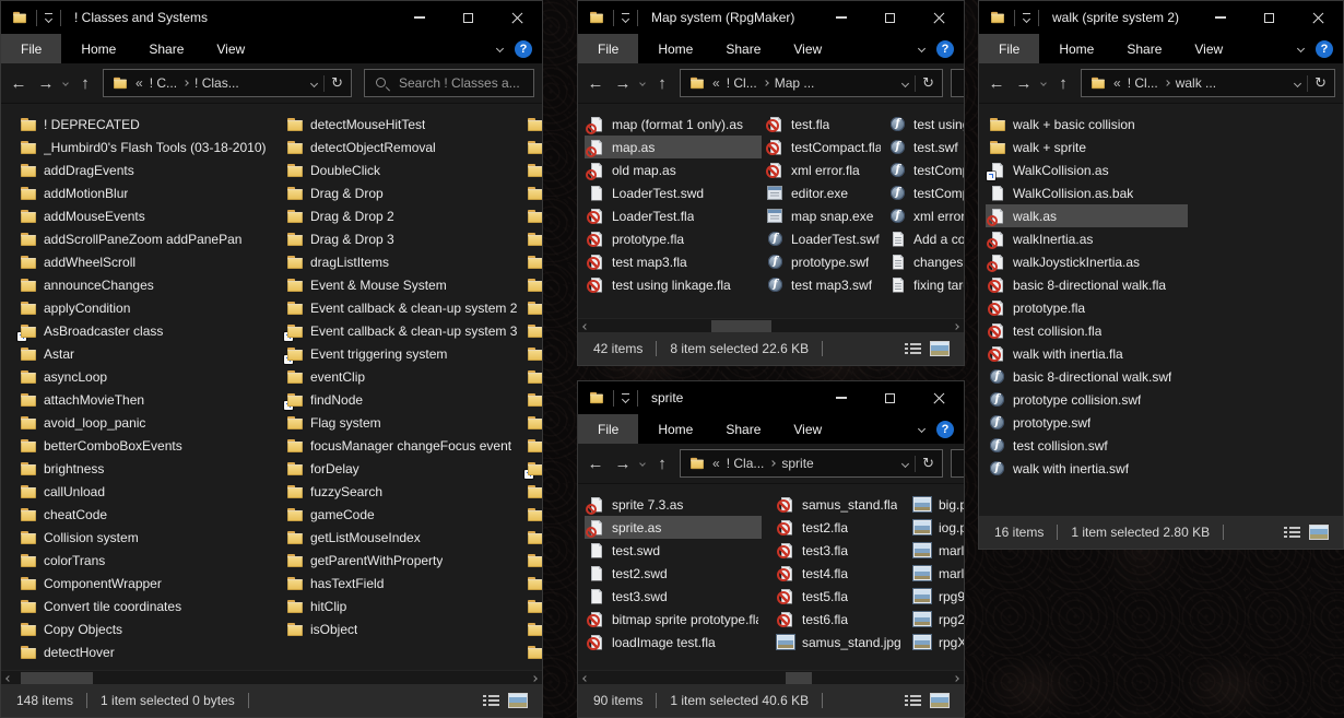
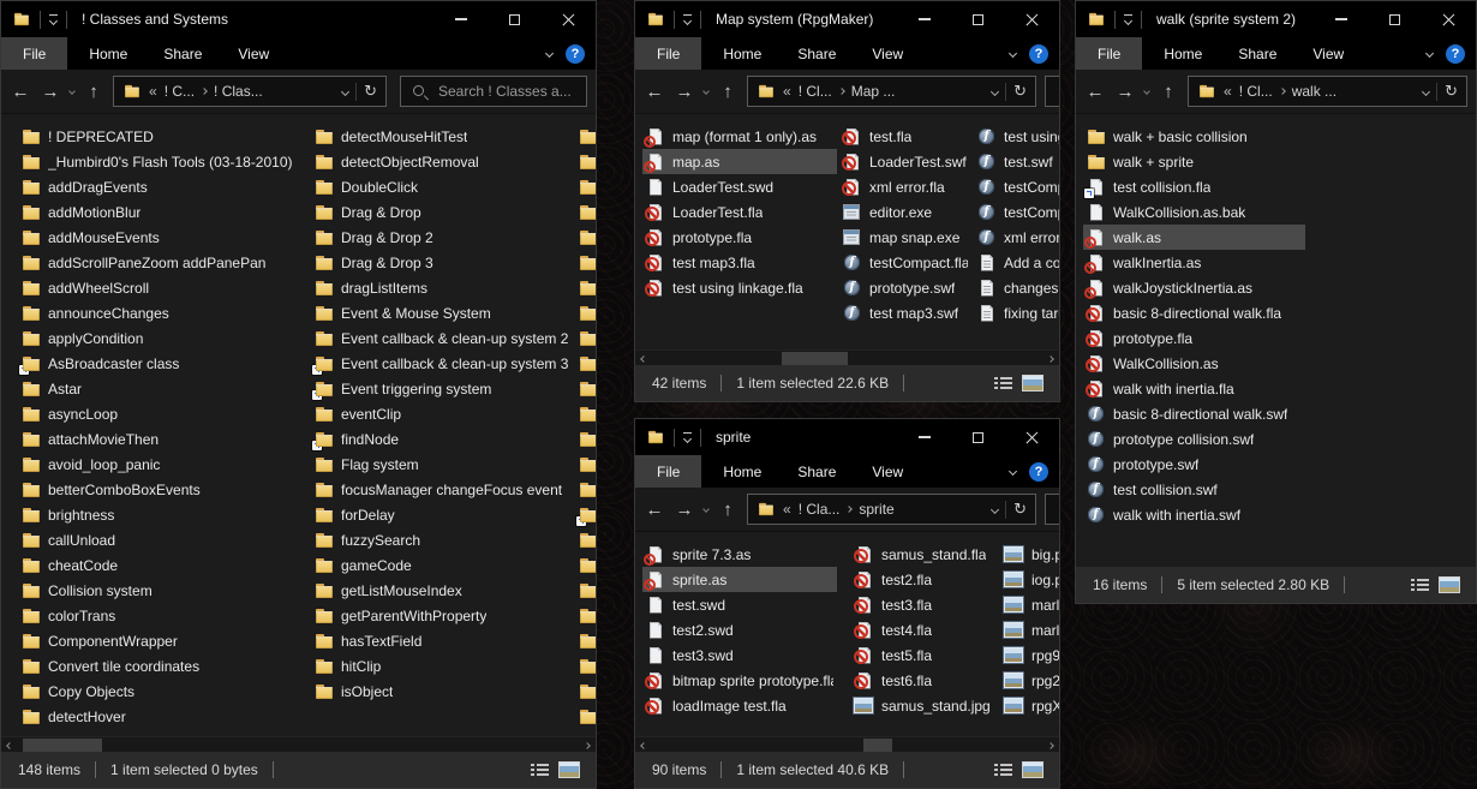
  ! Classes and Systems
  File
  Home
  Share
  View
  ?
  ←
  →
  ↑
  «
  ! C...
  ! Clas...
  ↻
  Search ! Classes a...
  ! DEPRECATED
  _Humbird0's Flash Tools (03-18-2010)
  addDragEvents
  addMotionBlur
  addMouseEvents
  addScrollPaneZoom addPanePan
  addWheelScroll
  announceChanges
  applyCondition
  AsBroadcaster class
  Astar
  asyncLoop
  attachMovieThen
  avoid_loop_panic
  betterComboBoxEvents
  brightness
  callUnload
  cheatCode
  Collision system
  colorTrans
  ComponentWrapper
  Convert tile coordinates
  Copy Objects
  detectHover
  detectMouseHitTest
  detectObjectRemoval
  DoubleClick
  Drag & Drop
  Drag & Drop 2
  Drag & Drop 3
  dragListItems
  Event & Mouse System
  Event callback & clean-up system 2
  Event callback & clean-up system 3
  Event triggering system
  eventClip
  findNode
  Flag system
  focusManager changeFocus event
  forDelay
  fuzzySearch
  gameCode
  getListMouseIndex
  getParentWithProperty
  hasTextField
  hitClip
  isObject
  148 items
  1 item selected 0 bytes
  Map system (RpgMaker)
  File
  Home
  Share
  View
  ?
  ←
  →
  ↑
  «
  ! Cl...
  Map ...
  ↻
  map (format 1 only).as
  map.as
- old map.as
  LoaderTest.swd
  LoaderTest.fla
  prototype.fla
  test map3.fla
  test using linkage.fla
  test.fla
- testCompact.fla
+ LoaderTest.swf
  xml error.fla
  editor.exe
  map snap.exe
- LoaderTest.swf
+ testCompact.fla
  prototype.swf
  test map3.swf
  test usin
  test.swf
  testCom
  testCom
  xml error
  Add a co
  changes
  fixing tar
  42 items
- 8 item selected 22.6 KB
+ 1 item selected 22.6 KB
  walk (sprite system 2)
  File
  Home
  Share
  View
  ?
  ←
  →
  ↑
  «
  ! Cl...
  walk ...
  ↻
  walk + basic collision
  walk + sprite
- WalkCollision.as
+ test collision.fla
  WalkCollision.as.bak
  walk.as
  walkInertia.as
  walkJoystickInertia.as
  basic 8-directional walk.fla
  prototype.fla
- test collision.fla
+ WalkCollision.as
  walk with inertia.fla
  basic 8-directional walk.swf
  prototype collision.swf
  prototype.swf
  test collision.swf
  walk with inertia.swf
  16 items
- 1 item selected 2.80 KB
+ 5 item selected 2.80 KB
  sprite
  File
  Home
  Share
  View
  ?
  ←
  →
  ↑
  «
  ! Cla...
  sprite
  ↻
  sprite 7.3.as
  sprite.as
  test.swd
  test2.swd
  test3.swd
  bitmap sprite prototype.fl
  loadImage test.fla
  samus_stand.fla
  test2.fla
  test3.fla
  test4.fla
  test5.fla
  test6.fla
  samus_stand.jpg
  big.p
  iog.p
  marl
  marl
  rpg9
  rpg2
  rpgX
  90 items
  1 item selected 40.6 KB
